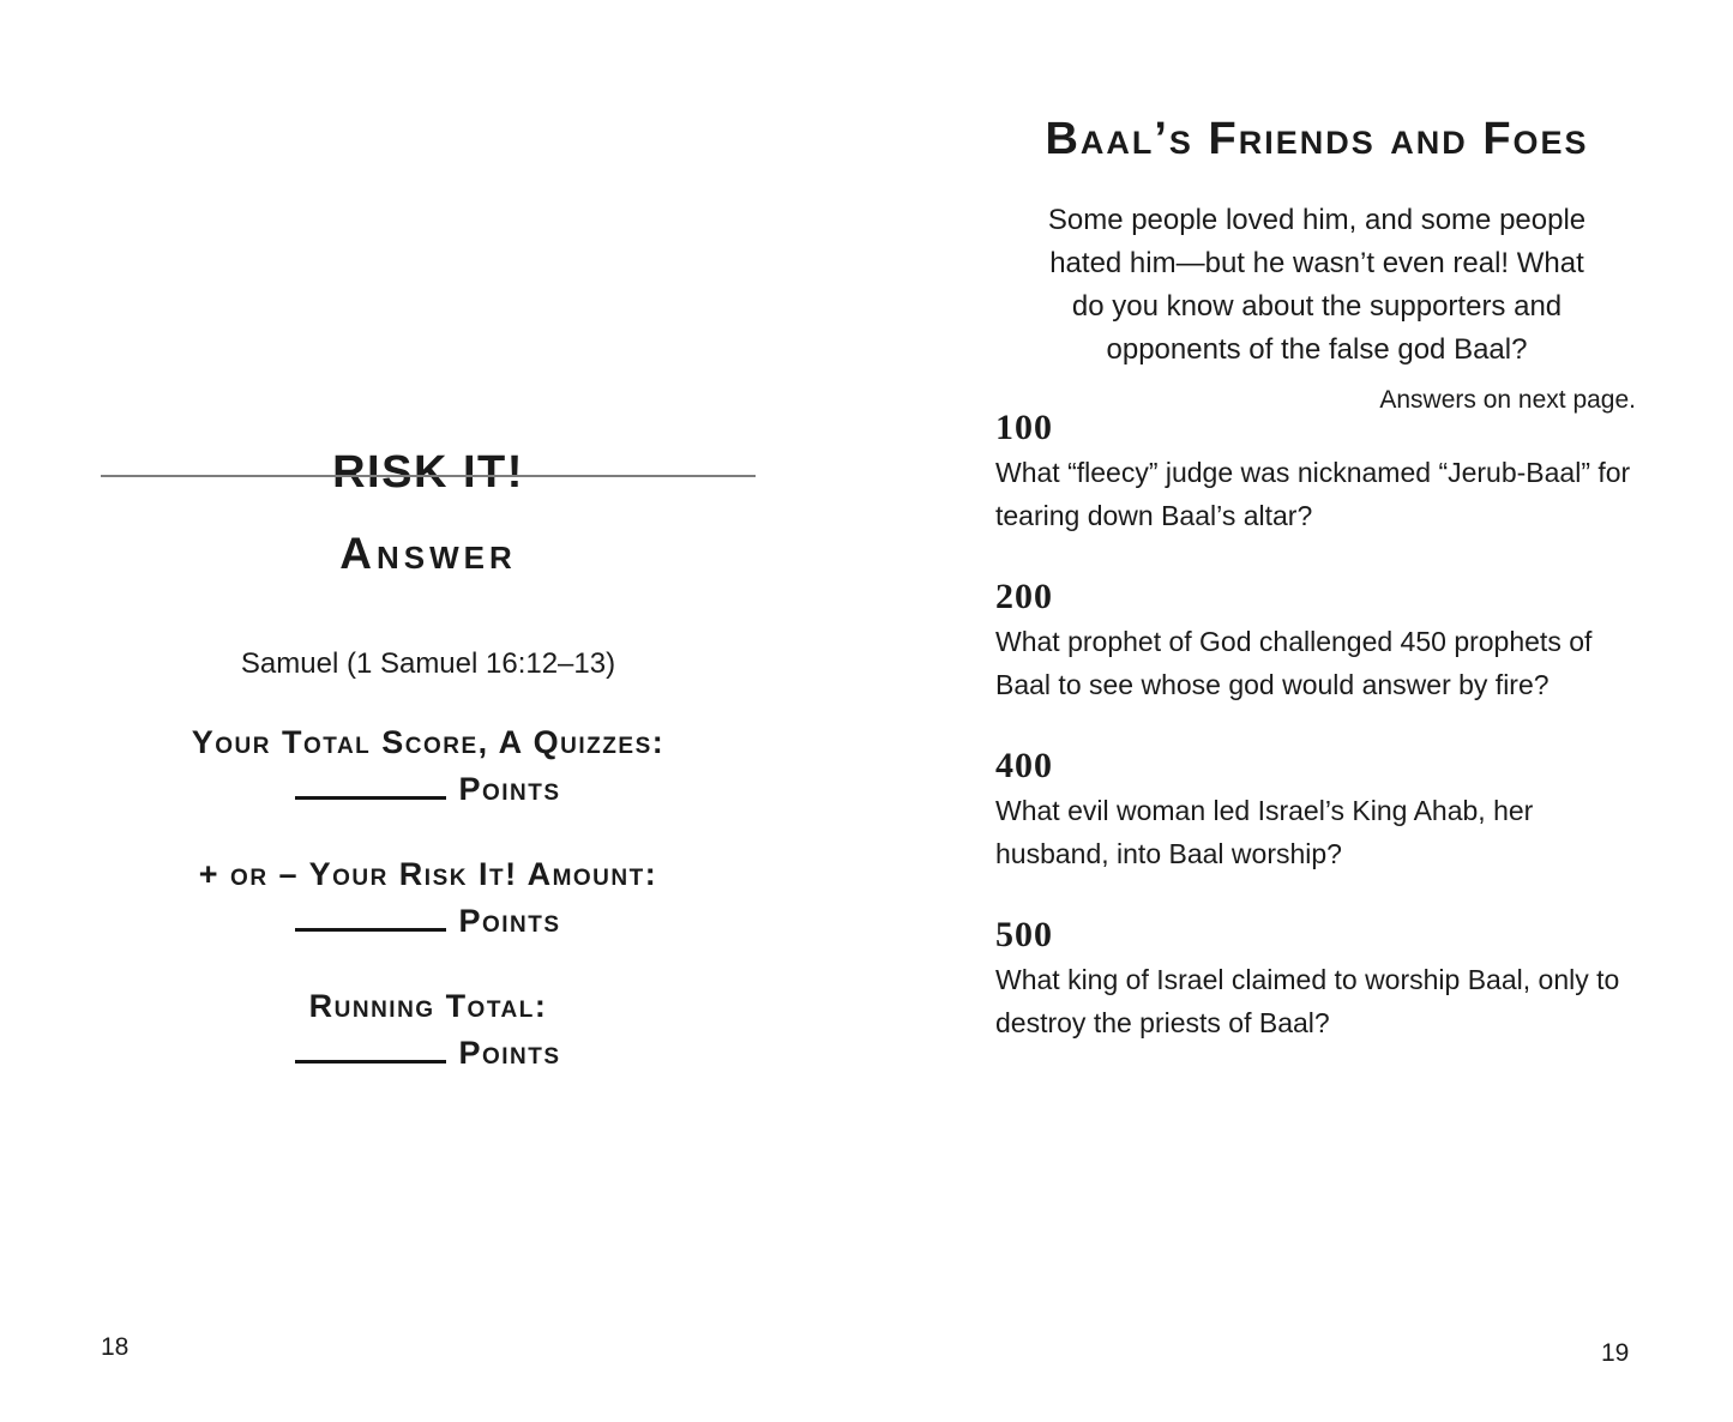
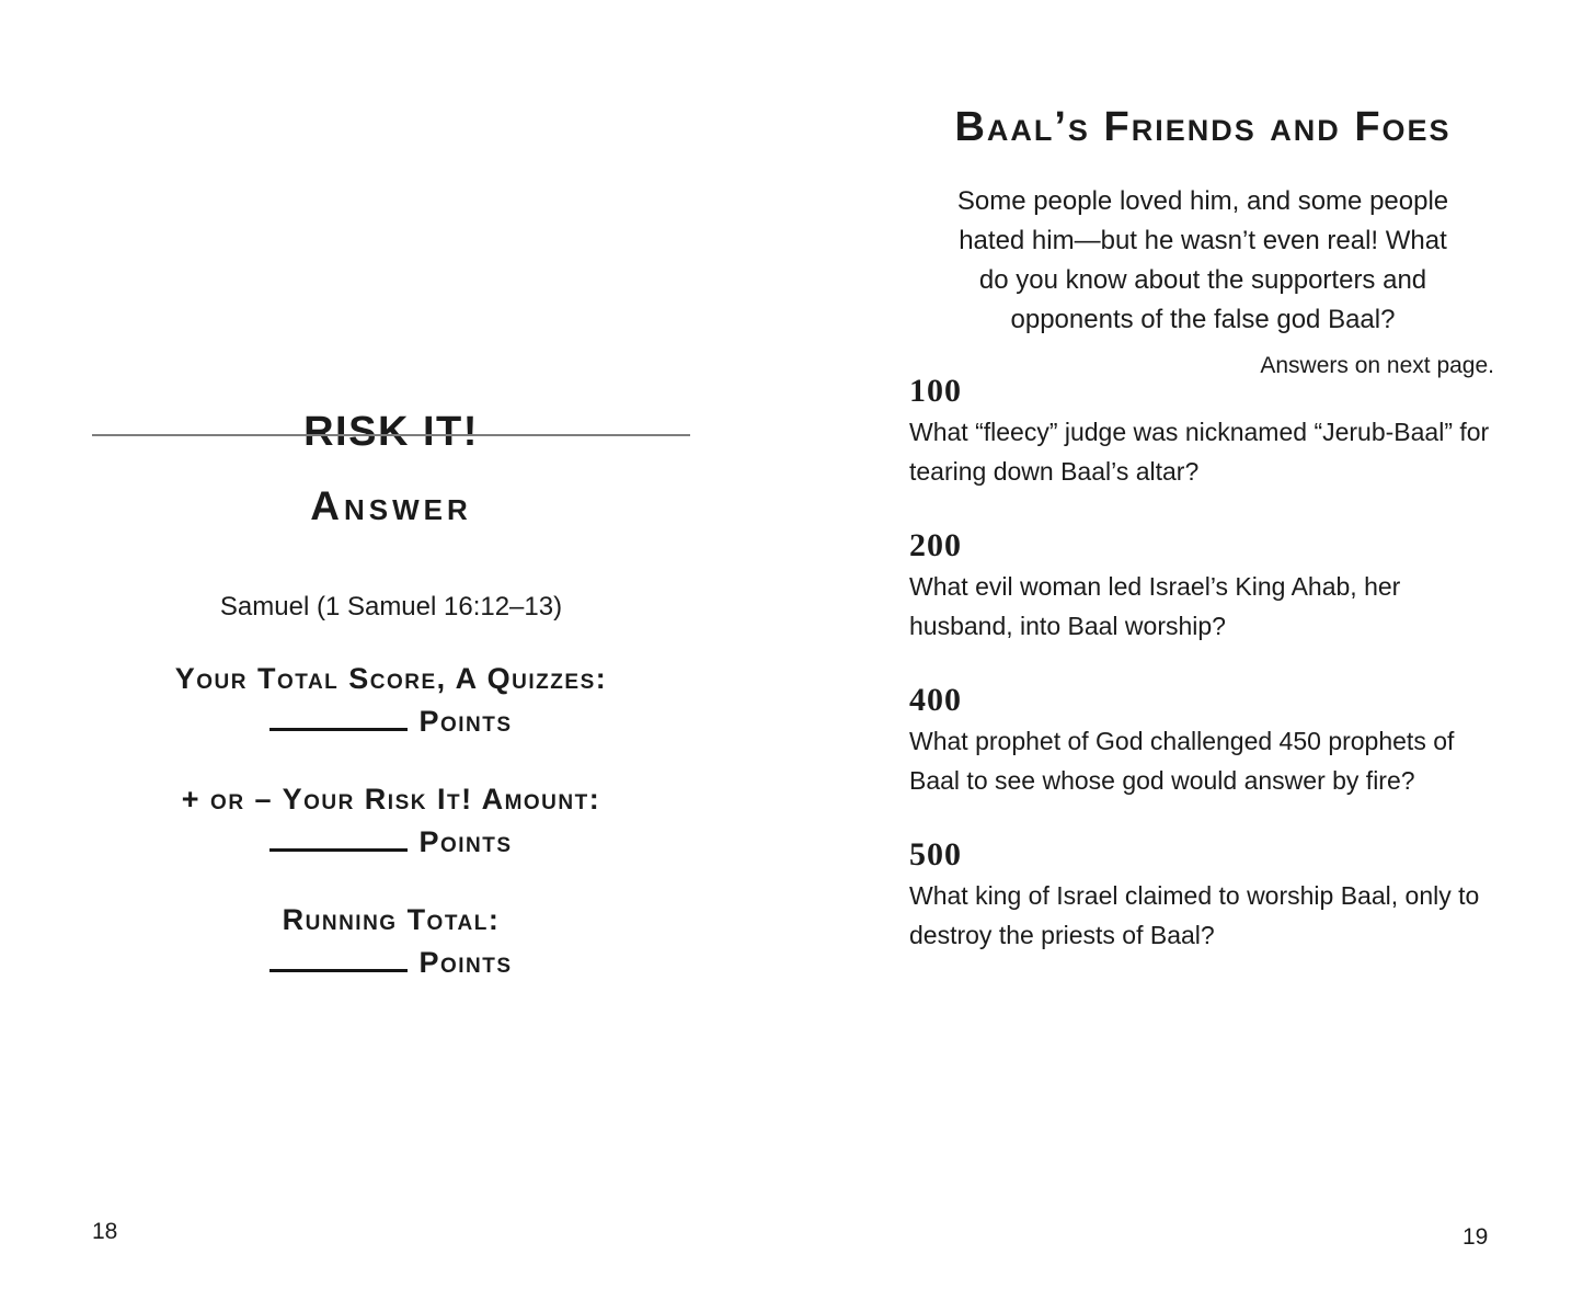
  RISK IT!
  Answer
  Samuel (1 Samuel 16:12–13)
  Your Total Score, A Quizzes:
  Points
  + or – Your Risk It! Amount:
  Points
  Running Total:
  Points
  Baal’s Friends and Foes
  Some people loved him, and some people hated him—but he wasn’t even real! What do you know about the supporters and opponents of the false god Baal?
  Answers on next page.
  100
  What “fleecy” judge was nicknamed “Jerub-Baal” for tearing down Baal’s altar?
  200
- What prophet of God challenged 450 prophets of Baal to see whose god would answer by fire?
+ What evil woman led Israel’s King Ahab, her husband, into Baal worship?
  400
- What evil woman led Israel’s King Ahab, her husband, into Baal worship?
+ What prophet of God challenged 450 prophets of Baal to see whose god would answer by fire?
  500
  What king of Israel claimed to worship Baal, only to destroy the priests of Baal?
  18
  19
